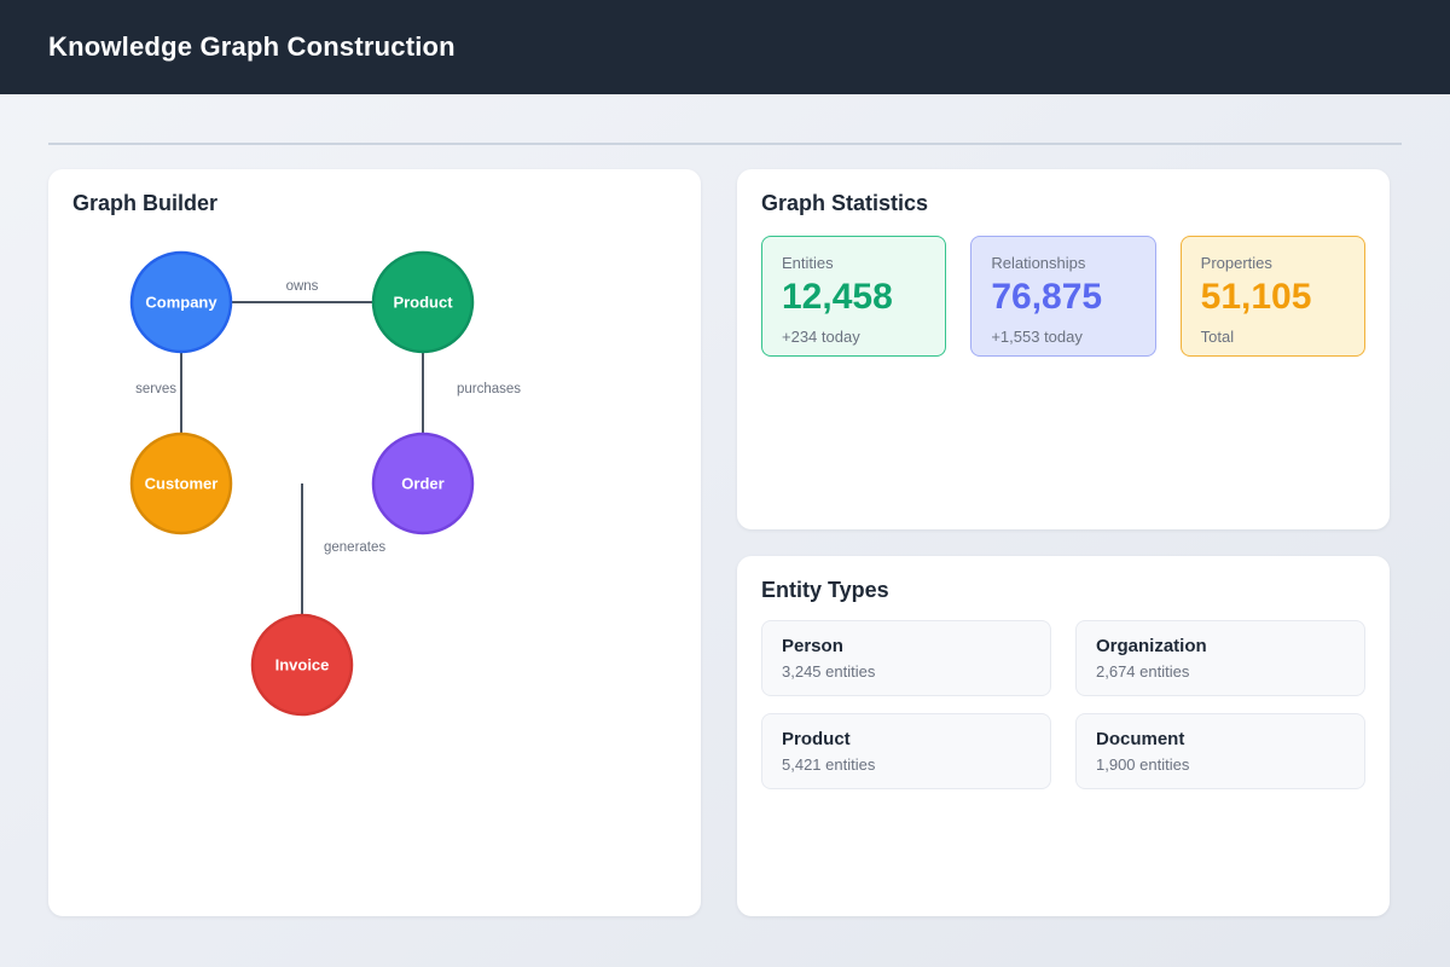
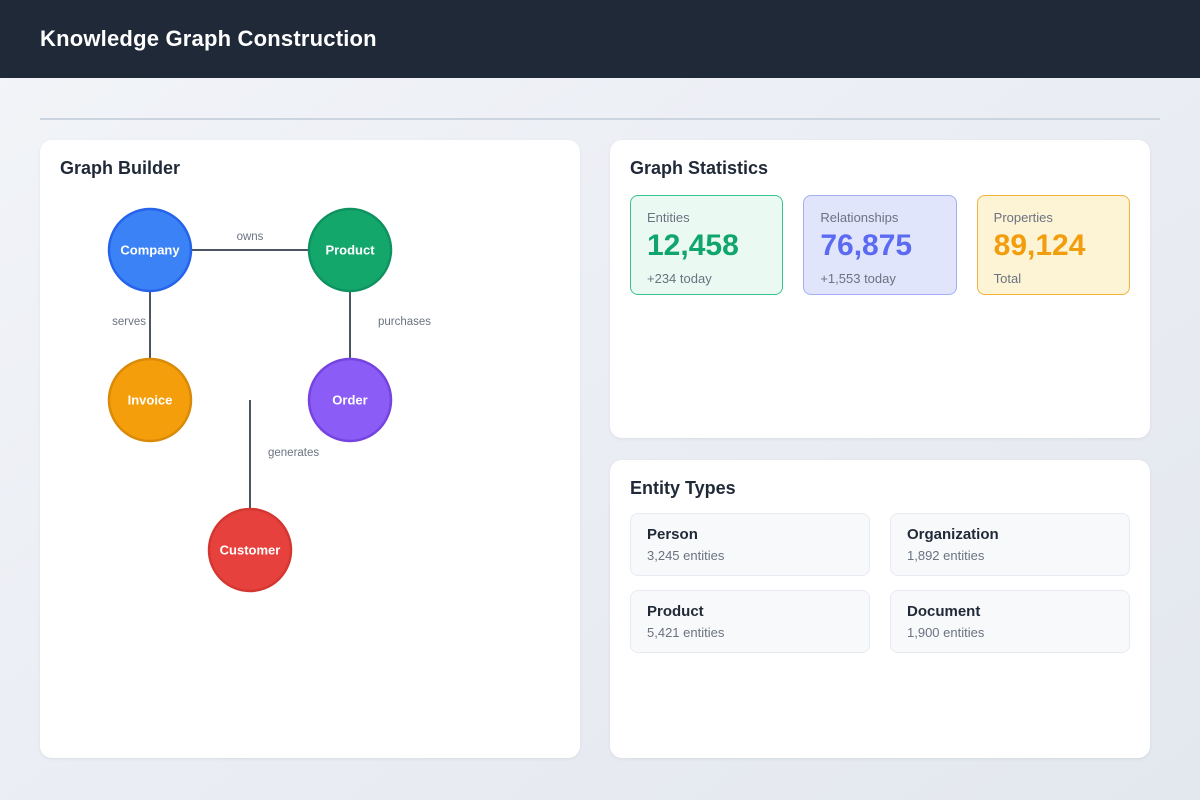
  Knowledge Graph Construction
  Graph Builder
  owns
  serves
  purchases
  generates
  Company
  Product
- Customer
+ Invoice
  Order
- Invoice
+ Customer
  Graph Statistics
  Entities
  12,458
  +234 today
  Relationships
  76,875
  +1,553 today
  Properties
- 51,105
+ 89,124
  Total
  Entity Types
  Person
  3,245 entities
  Organization
- 2,674 entities
+ 1,892 entities
  Product
  5,421 entities
  Document
  1,900 entities
